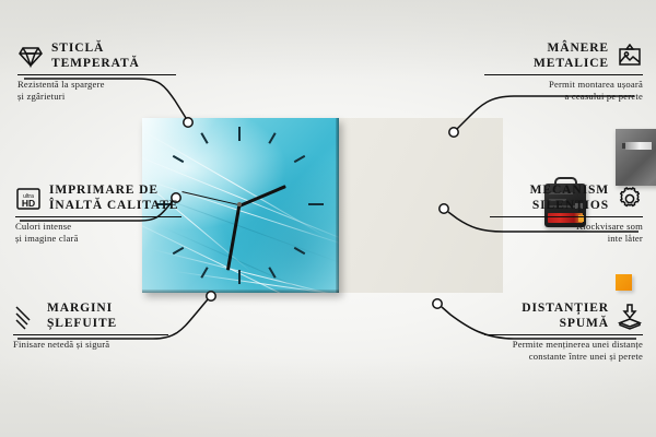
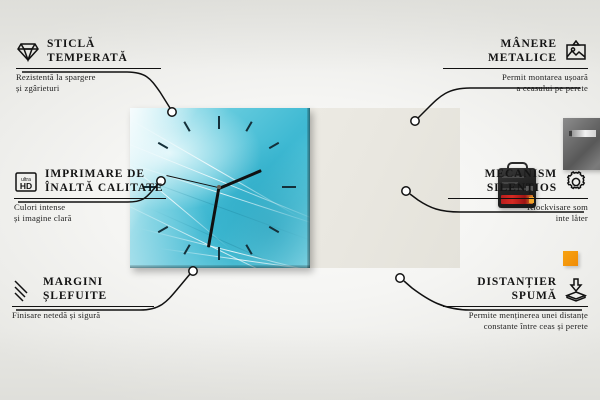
  STICLĂ
  TEMPERATĂ
  Rezistentă la spargere
  și zgârieturi
  HD
  IMPRIMARE DE
  ÎNALTĂ CALITATE
  Culori intense
  și imagine clară
  MARGINI
  ȘLEFUITE
  Finisare netedă și sigură
  MÂNERE
  METALICE
  Permit montarea ușoară
  a ceasului pe perete
  MECANISM
  SILENȚIOS
  Klockvisare som
  inte låter
  DISTANȚIER
  SPUMĂ
  Permite menținerea unei distanțe
- constante între unei și perete
+ constante între ceas și perete
